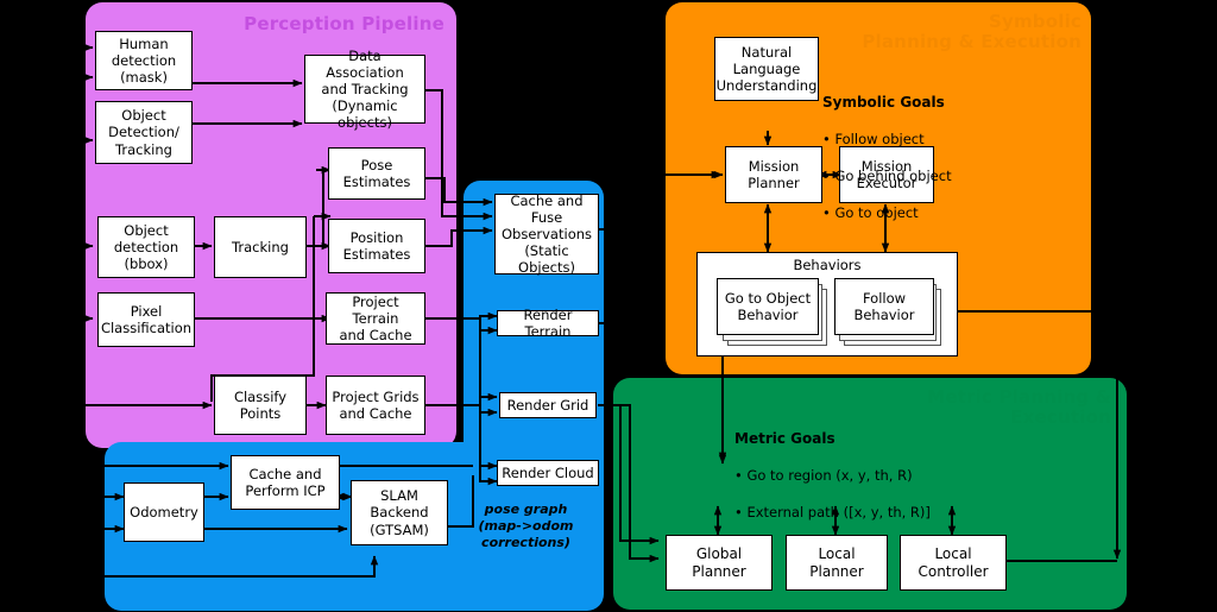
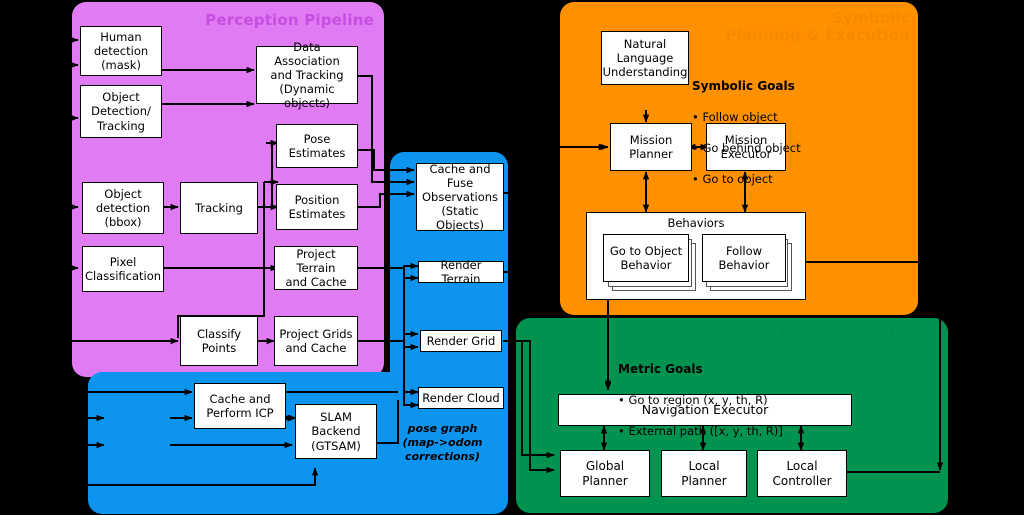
  Perception Pipeline
  Human
  detection
  (mask)
  Object
  Detection/
  Tracking
  Data Association
  and Tracking
  (Dynamic objects)
  Object
  detection
  (bbox)
  Tracking
  Pixel
  Classification
  Classify
  Points
  Pose
  Estimates
  Position
  Estimates
  Project Terrain
  and Cache
  Project Grids
  and Cache
  Cache and
  Fuse
  Observations
  (Static Objects)
  Render Terrain
  Render Grid
  Render Cloud
- Odometry
  Cache and
  Perform ICP
  SLAM
  Backend
  (GTSAM)
  pose graph
  (map->odom corrections)
  Natural
  Language
  Understanding
  Mission
  Planner
  Mission
  Executor
  Symbolic Goals
  • Follow object
  • Go behind object
  • Go to object
  Behaviors
  Go to Object
  Behavior
  Follow
  Behavior
  Metric Goals
  • Go to region (x, y, th, R)
  • External path ([x, y, th, R)]
+ Navigation Executor
  Global Planner
  Local Planner
  Local Controller
